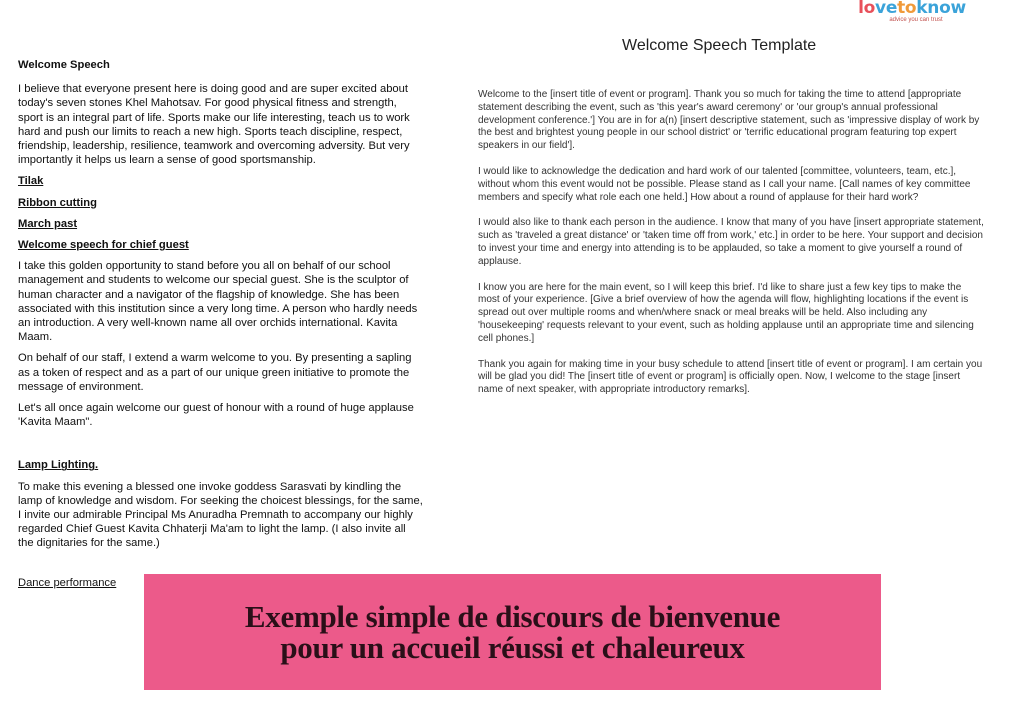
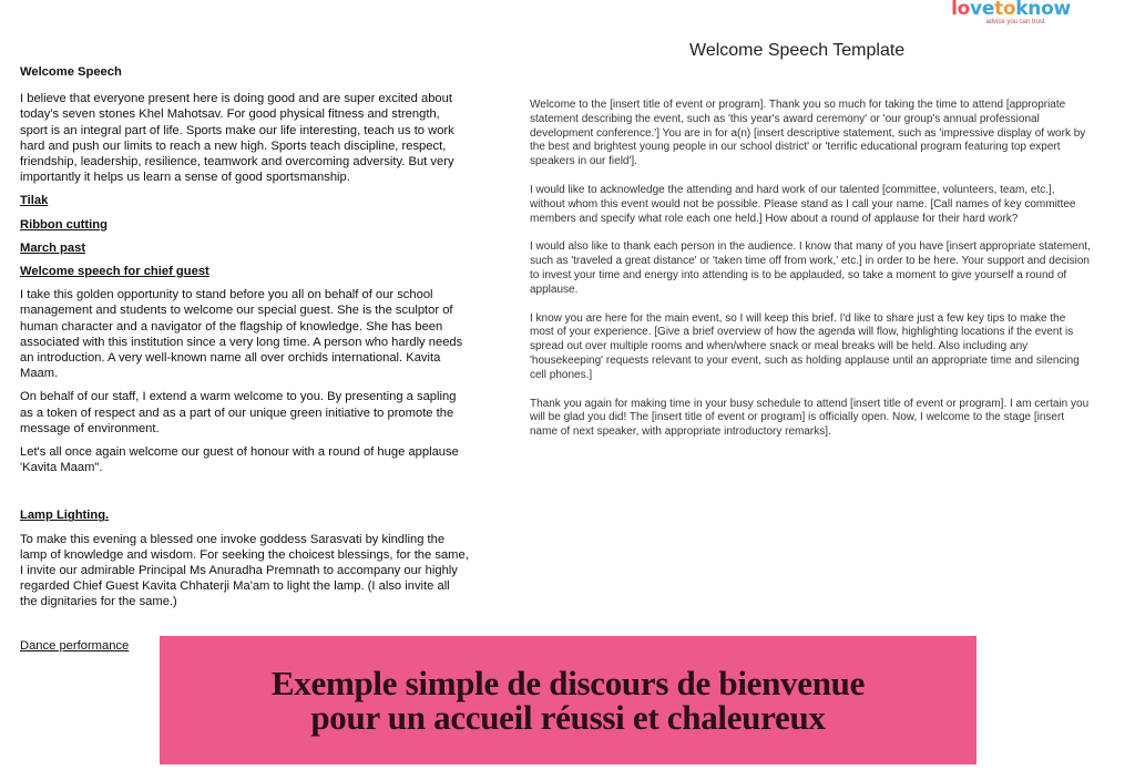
  lovetoknow
  Welcome Speech
  I believe that everyone present here is doing good and are super excited about today's seven stones Khel Mahotsav. For good physical fitness and strength, sport is an integral part of life. Sports make our life interesting, teach us to work hard and push our limits to reach a new high. Sports teach discipline, respect, friendship, leadership, resilience, teamwork and overcoming adversity. But very importantly it helps us learn a sense of good sportsmanship.
  Tilak
  Ribbon cutting
  March past
  Welcome speech for chief guest
  I take this golden opportunity to stand before you all on behalf of our school management and students to welcome our special guest. She is the sculptor of human character and a navigator of the flagship of knowledge. She has been associated with this institution since a very long time. A person who hardly needs an introduction. A very well-known name all over orchids international. Kavita Maam.
  On behalf of our staff, I extend a warm welcome to you. By presenting a sapling as a token of respect and as a part of our unique green initiative to promote the message of environment.
  Let's all once again welcome our guest of honour with a round of huge applause 'Kavita Maam".
  Lamp Lighting.
  To make this evening a blessed one invoke goddess Sarasvati by kindling the lamp of knowledge and wisdom. For seeking the choicest blessings, for the same, I invite our admirable Principal Ms Anuradha Premnath to accompany our highly regarded Chief Guest Kavita Chhaterji Ma'am to light the lamp. (I also invite all the dignitaries for the same.)
  Dance performance
  Welcome Speech Template
  Welcome to the [insert title of event or program]. Thank you so much for taking the time to attend [appropriate statement describing the event, such as 'this year's award ceremony' or 'our group's annual professional development conference.'] You are in for a(n) [insert descriptive statement, such as 'impressive display of work by the best and brightest young people in our school district' or 'terrific educational program featuring top expert speakers in our field'].
- I would like to acknowledge the dedication and hard work of our talented [committee, volunteers, team, etc.], without whom this event would not be possible. Please stand as I call your name. [Call names of key committee members and specify what role each one held.] How about a round of applause for their hard work?
+ I would like to acknowledge the attending and hard work of our talented [committee, volunteers, team, etc.], without whom this event would not be possible. Please stand as I call your name. [Call names of key committee members and specify what role each one held.] How about a round of applause for their hard work?
  I would also like to thank each person in the audience. I know that many of you have [insert appropriate statement, such as 'traveled a great distance' or 'taken time off from work,' etc.] in order to be here. Your support and decision to invest your time and energy into attending is to be applauded, so take a moment to give yourself a round of applause.
  I know you are here for the main event, so I will keep this brief. I'd like to share just a few key tips to make the most of your experience. [Give a brief overview of how the agenda will flow, highlighting locations if the event is spread out over multiple rooms and when/where snack or meal breaks will be held. Also including any 'housekeeping' requests relevant to your event, such as holding applause until an appropriate time and silencing cell phones.]
  Thank you again for making time in your busy schedule to attend [insert title of event or program]. I am certain you will be glad you did! The [insert title of event or program] is officially open. Now, I welcome to the stage [insert name of next speaker, with appropriate introductory remarks].
  Exemple simple de discours de bienvenue pour un accueil réussi et chaleureux
